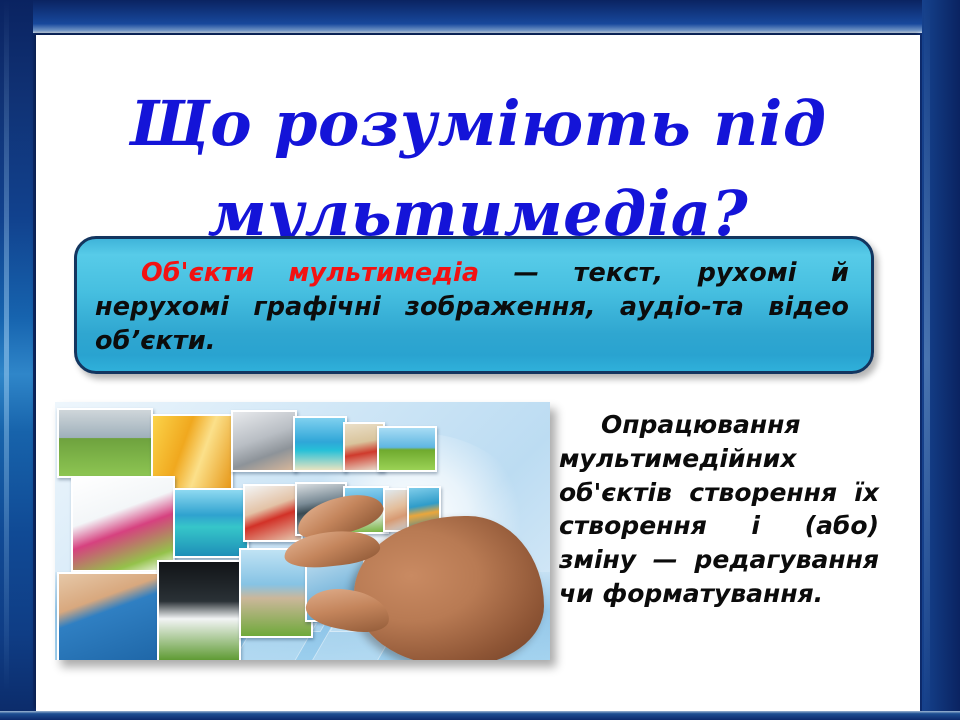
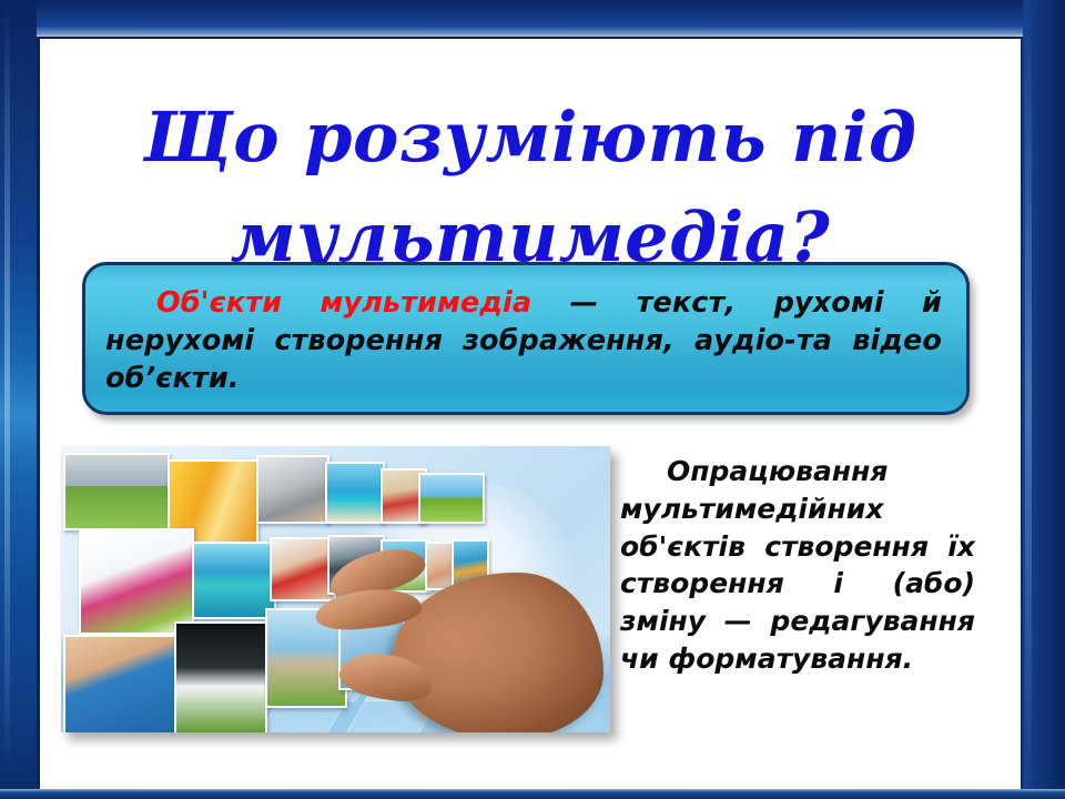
  Що розуміють під
  мультимедіа?
- Об'єкти мультимедіа — текст, рухомі й нерухомі графічні зображення, аудіо-та відео об’єкти.
+ Об'єкти мультимедіа — текст, рухомі й нерухомі створення зображення, аудіо-та відео об’єкти.
  Опрацювання мультимедійних об'єктів створення їх створення і (або) зміну — редагування чи форматування.
